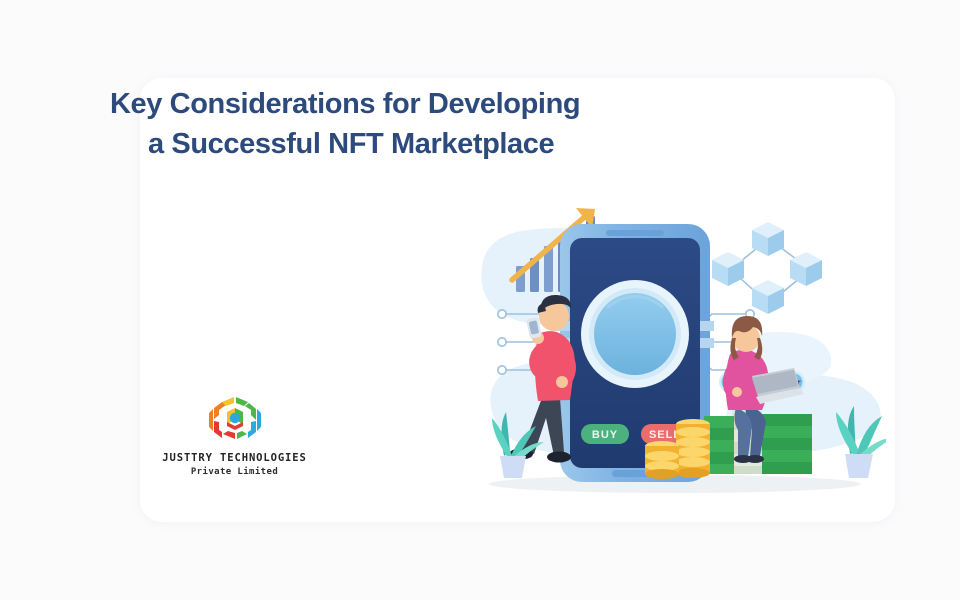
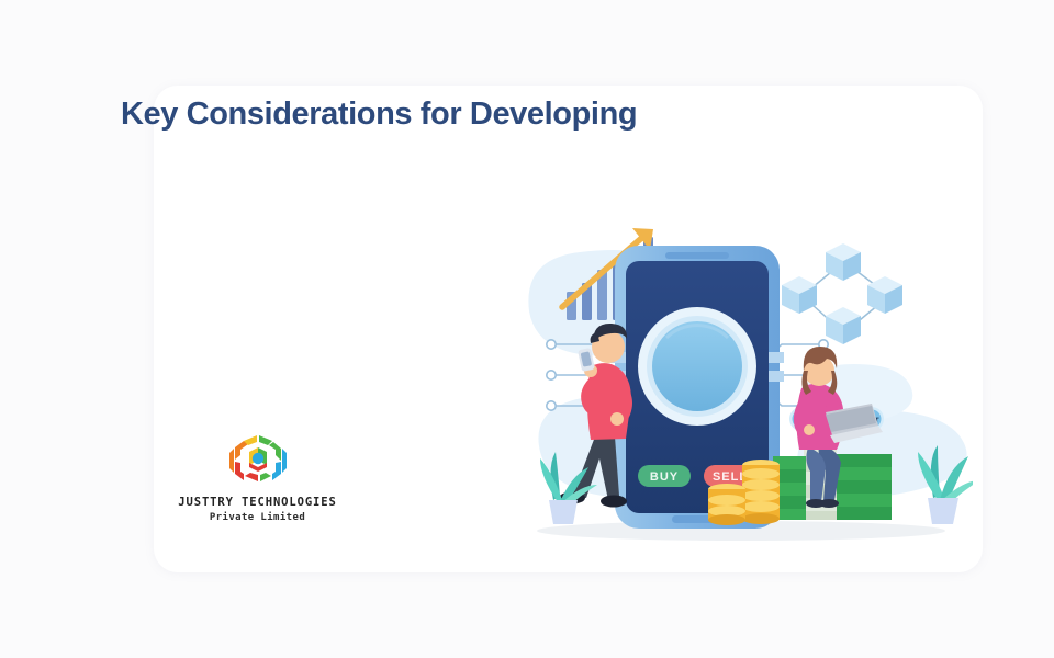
  Key Considerations for Developing
- a Successful NFT Marketplace
  JUSTTRY TECHNOLOGIES
  Private Limited
  BUY
  SEL
